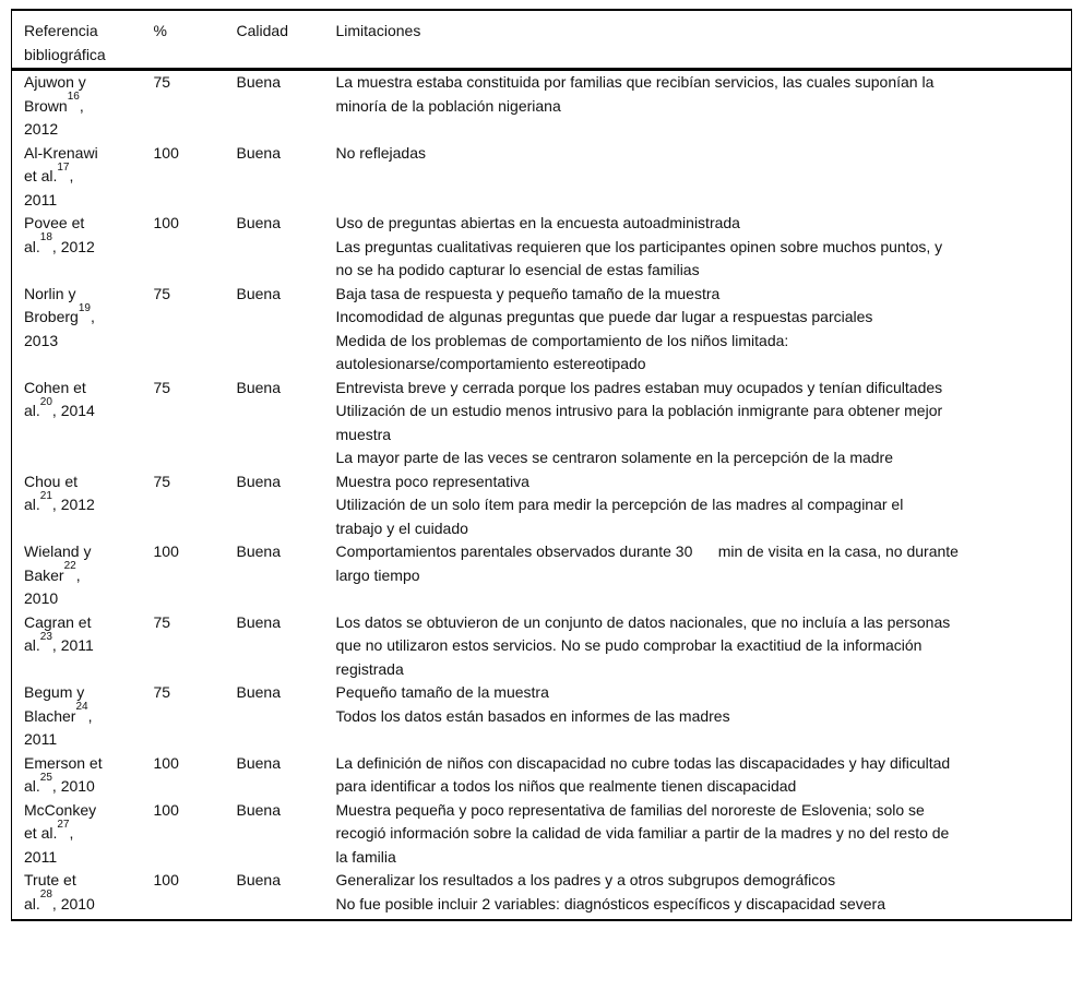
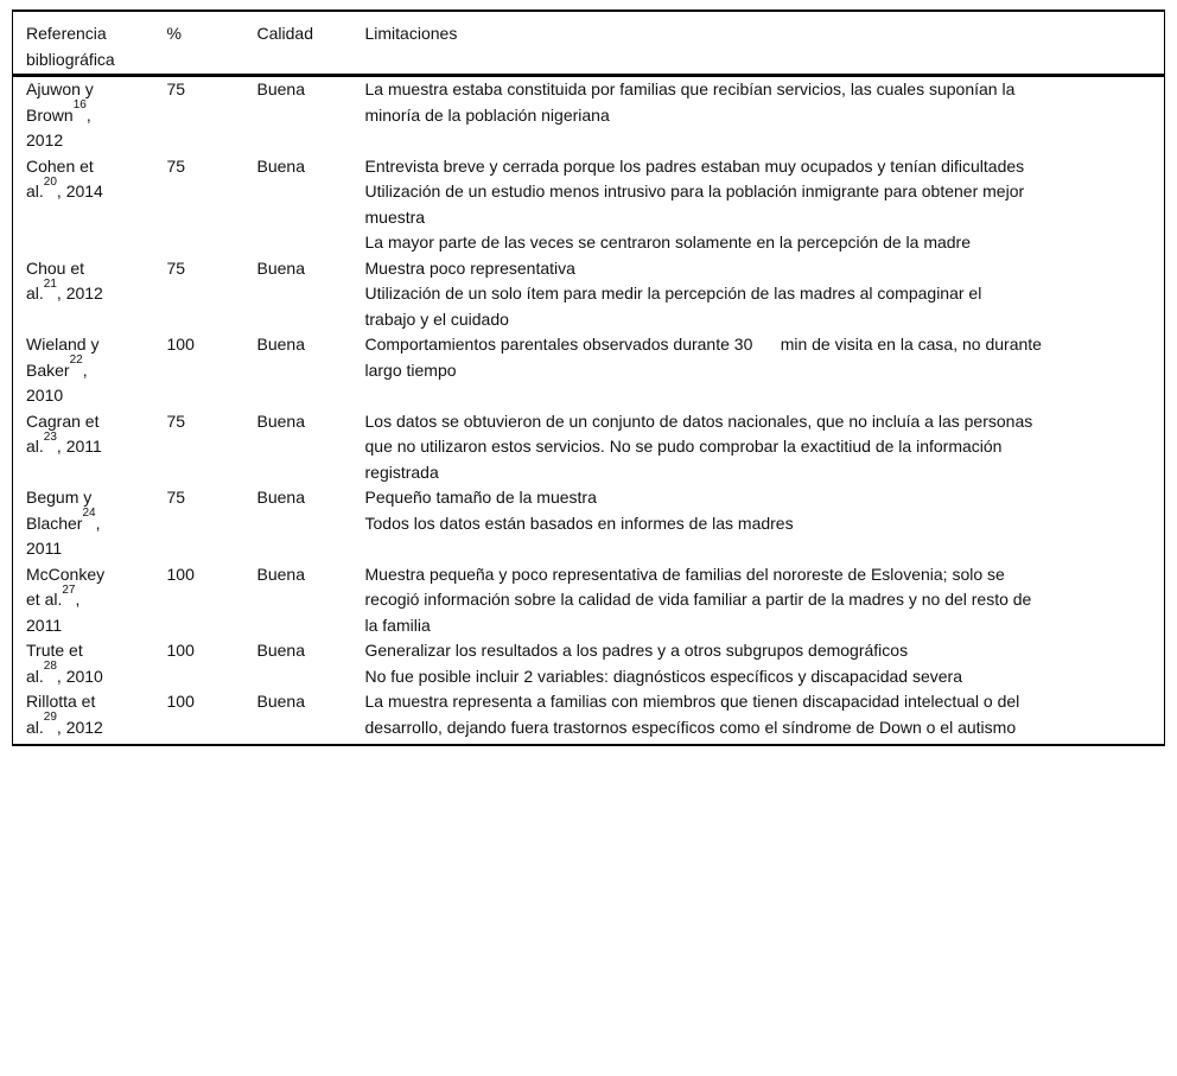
  Referencia bibliográfica	%	Calidad	Limitaciones
  Ajuwon y Brown16, 2012	75	Buena	La muestra estaba constituida por familias que recibían servicios, las cuales suponían la minoría de la población nigeriana
- Al-Krenawi et al.17, 2011	100	Buena	No reflejadas
- Povee et al.18, 2012	100	Buena	Uso de preguntas abiertas en la encuesta autoadministrada Las preguntas cualitativas requieren que los participantes opinen sobre muchos puntos, y no se ha podido capturar lo esencial de estas familias
- Norlin y Broberg19, 2013	75	Buena	Baja tasa de respuesta y pequeño tamaño de la muestra Incomodidad de algunas preguntas que puede dar lugar a respuestas parciales Medida de los problemas de comportamiento de los niños limitada: autolesionarse/comportamiento estereotipado
  Cohen et al.20, 2014	75	Buena	Entrevista breve y cerrada porque los padres estaban muy ocupados y tenían dificultades Utilización de un estudio menos intrusivo para la población inmigrante para obtener mejor muestra La mayor parte de las veces se centraron solamente en la percepción de la madre
  Chou et al.21, 2012	75	Buena	Muestra poco representativa Utilización de un solo ítem para medir la percepción de las madres al compaginar el trabajo y el cuidado
  Wieland y Baker22, 2010	100	Buena	Comportamientos parentales observados durante 30 min de visita en la casa, no durante largo tiempo
  Cagran et al.23, 2011	75	Buena	Los datos se obtuvieron de un conjunto de datos nacionales, que no incluía a las personas que no utilizaron estos servicios. No se pudo comprobar la exactitiud de la información registrada
  Begum y Blacher24, 2011	75	Buena	Pequeño tamaño de la muestra Todos los datos están basados en informes de las madres
- Emerson et al.25, 2010	100	Buena	La definición de niños con discapacidad no cubre todas las discapacidades y hay dificultad para identificar a todos los niños que realmente tienen discapacidad
  McConkey et al.27, 2011	100	Buena	Muestra pequeña y poco representativa de familias del nororeste de Eslovenia; solo se recogió información sobre la calidad de vida familiar a partir de la madres y no del resto de la familia
  Trute et al.28, 2010	100	Buena	Generalizar los resultados a los padres y a otros subgrupos demográficos No fue posible incluir 2 variables: diagnósticos específicos y discapacidad severa
+ Rillotta et al.29, 2012	100	Buena	La muestra representa a familias con miembros que tienen discapacidad intelectual o del desarrollo, dejando fuera trastornos específicos como el síndrome de Down o el autismo
